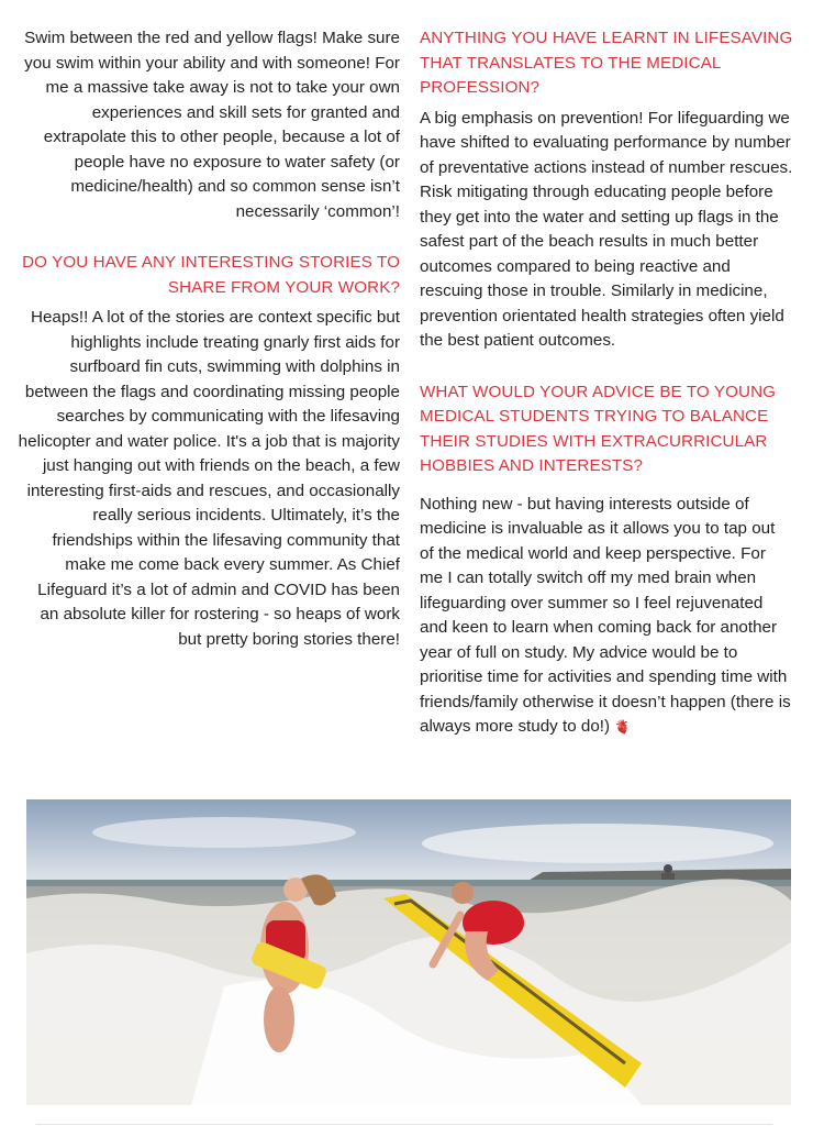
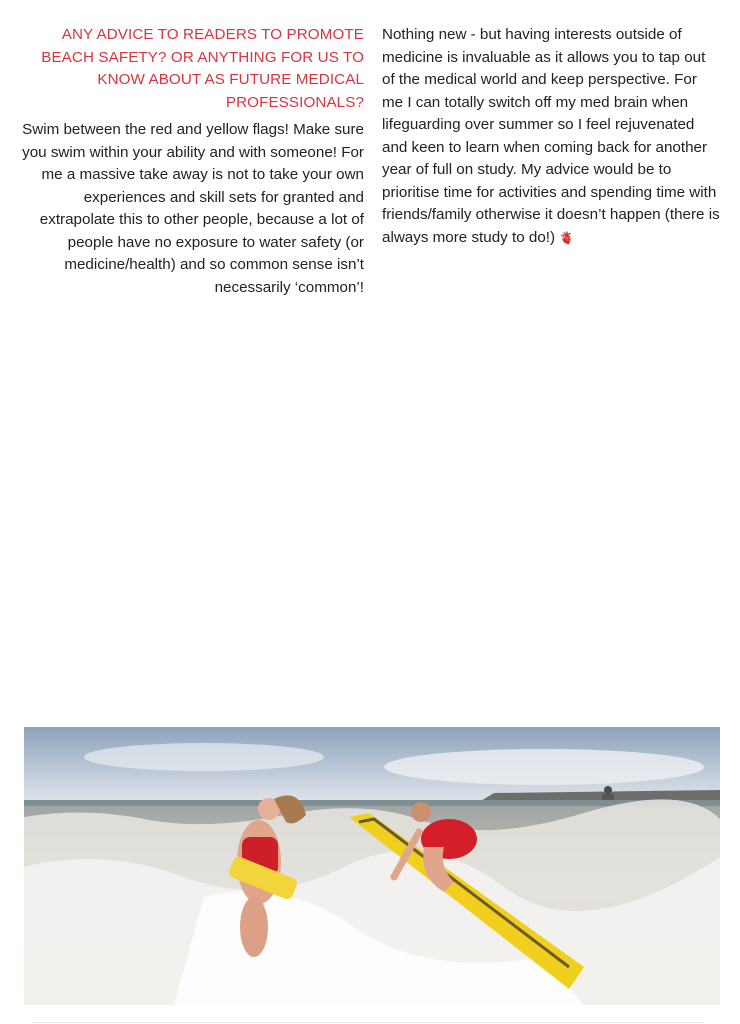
+ ANY ADVICE TO READERS TO PROMOTE BEACH SAFETY? OR ANYTHING FOR US TO KNOW ABOUT AS FUTURE MEDICAL PROFESSIONALS?
  Swim between the red and yellow flags! Make sure you swim within your ability and with someone! For me a massive take away is not to take your own experiences and skill sets for granted and extrapolate this to other people, because a lot of people have no exposure to water safety (or medicine/health) and so common sense isn’t necessarily ‘common’!
- DO YOU HAVE ANY INTERESTING STORIES TO SHARE FROM YOUR WORK?
- Heaps!! A lot of the stories are context specific but highlights include treating gnarly first aids for surfboard fin cuts, swimming with dolphins in between the flags and coordinating missing people searches by communicating with the lifesaving helicopter and water police. It's a job that is majority just hanging out with friends on the beach, a few interesting first-aids and rescues, and occasionally really serious incidents. Ultimately, it’s the friendships within the lifesaving community that make me come back every summer. As Chief Lifeguard it’s a lot of admin and COVID has been an absolute killer for rostering - so heaps of work but pretty boring stories there!
- ANYTHING YOU HAVE LEARNT IN LIFESAVING THAT TRANSLATES TO THE MEDICAL PROFESSION?
- A big emphasis on prevention! For lifeguarding we have shifted to evaluating performance by number of preventative actions instead of number rescues. Risk mitigating through educating people before they get into the water and setting up flags in the safest part of the beach results in much better outcomes compared to being reactive and rescuing those in trouble. Similarly in medicine, prevention orientated health strategies often yield the best patient outcomes.
- WHAT WOULD YOUR ADVICE BE TO YOUNG MEDICAL STUDENTS TRYING TO BALANCE THEIR STUDIES WITH EXTRACURRICULAR HOBBIES AND INTERESTS?
  Nothing new - but having interests outside of medicine is invaluable as it allows you to tap out of the medical world and keep perspective. For me I can totally switch off my med brain when lifeguarding over summer so I feel rejuvenated and keen to learn when coming back for another year of full on study. My advice would be to prioritise time for activities and spending time with friends/family otherwise it doesn’t happen (there is always more study to do!) 🫀
